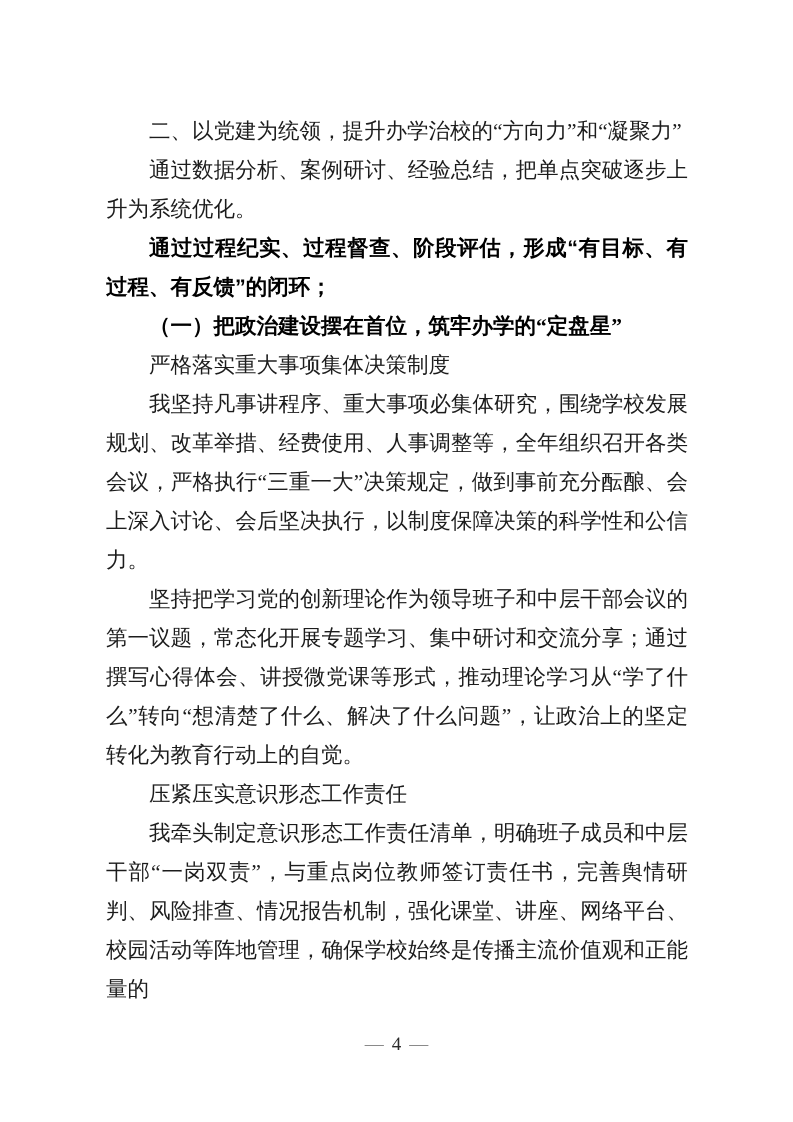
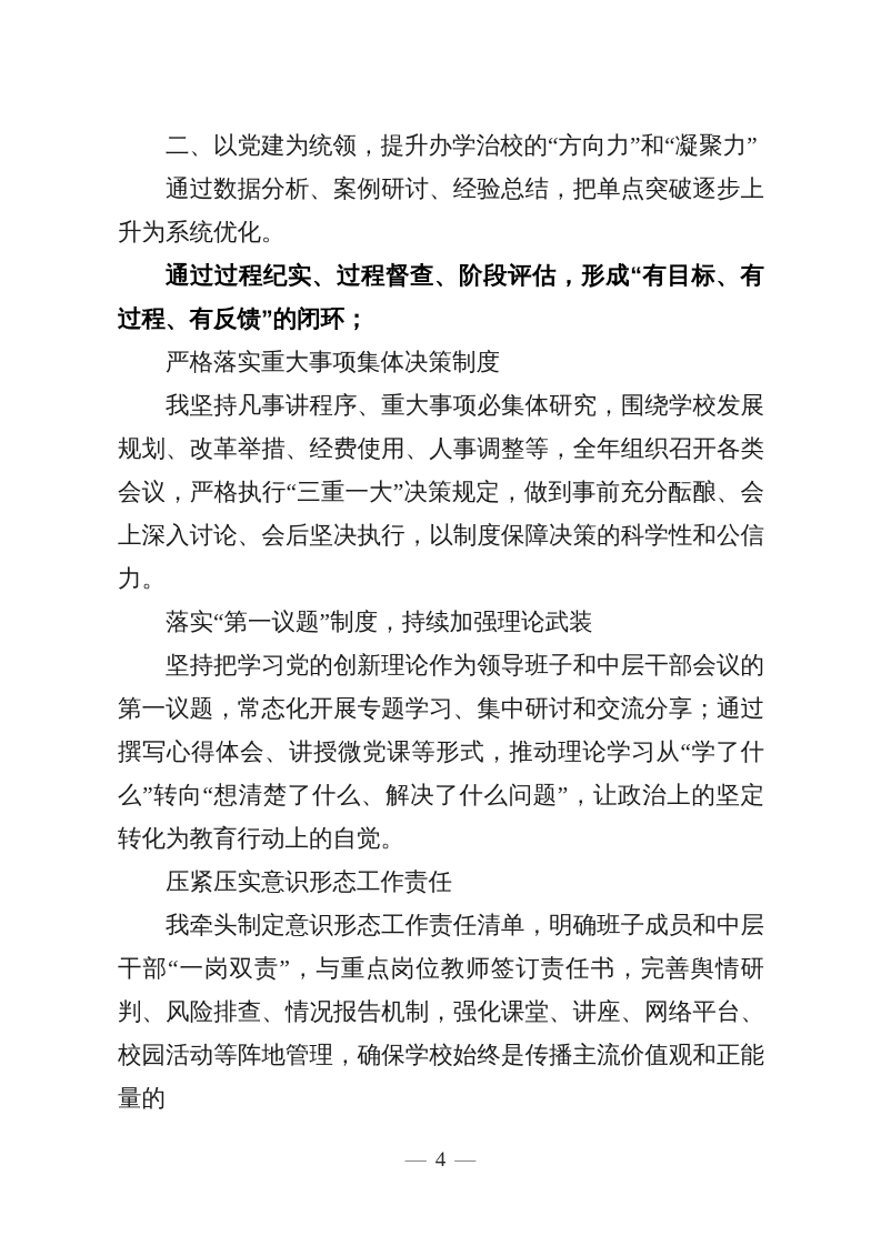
  二、以党建为统领，提升办学治校的“方向力”和“凝聚力”
  通过数据分析、案例研讨、经验总结，把单点突破逐步上升为系统优化。
  通过过程纪实、过程督查、阶段评估，形成“有目标、有过程、有反馈”的闭环；
- （一）把政治建设摆在首位，筑牢办学的“定盘星”
  严格落实重大事项集体决策制度
  我坚持凡事讲程序、重大事项必集体研究，围绕学校发展规划、改革举措、经费使用、人事调整等，全年组织召开各类会议，严格执行“三重一大”决策规定，做到事前充分酝酿、会上深入讨论、会后坚决执行，以制度保障决策的科学性和公信力。
+ 落实“第一议题”制度，持续加强理论武装
  坚持把学习党的创新理论作为领导班子和中层干部会议的第一议题，常态化开展专题学习、集中研讨和交流分享；通过撰写心得体会、讲授微党课等形式，推动理论学习从“学了什么”转向“想清楚了什么、解决了什么问题”，让政治上的坚定转化为教育行动上的自觉。
  压紧压实意识形态工作责任
  我牵头制定意识形态工作责任清单，明确班子成员和中层干部“一岗双责”，与重点岗位教师签订责任书，完善舆情研判、风险排查、情况报告机制，强化课堂、讲座、网络平台、校园活动等阵地管理，确保学校始终是传播主流价值观和正能量的
  — 4 —
